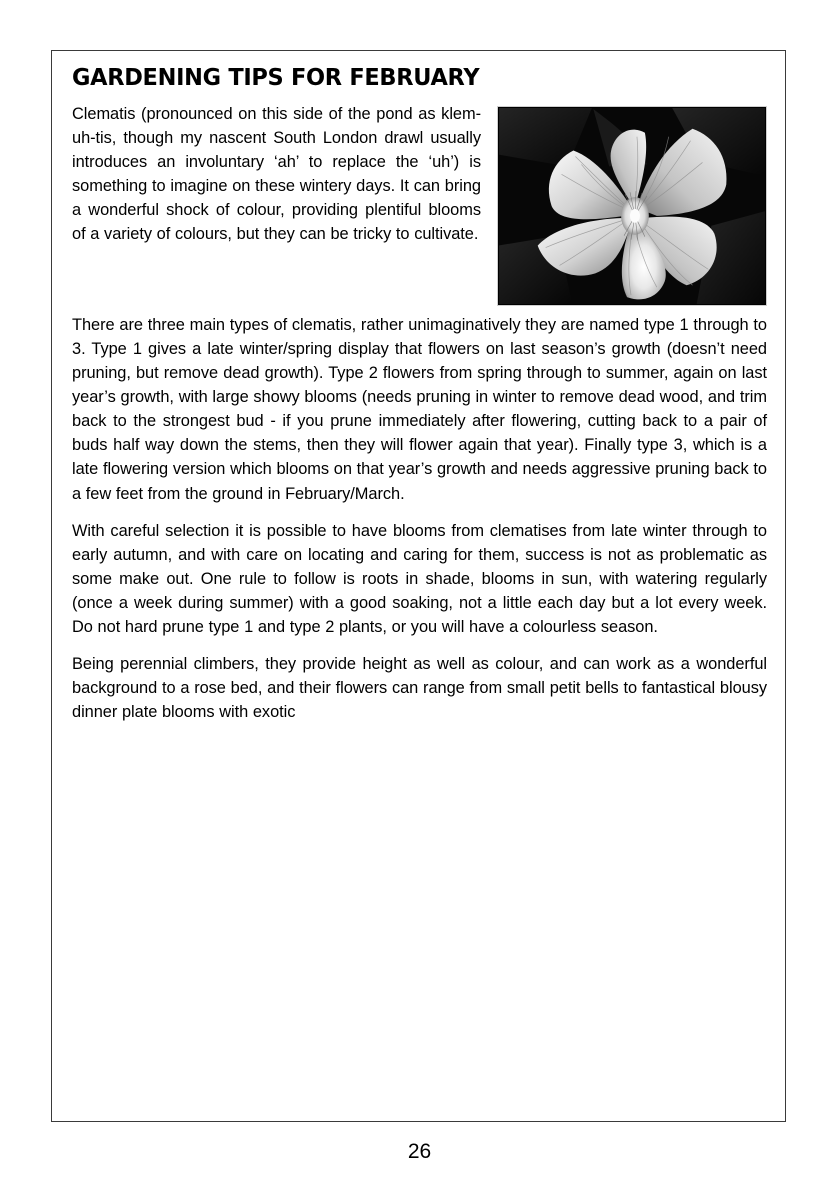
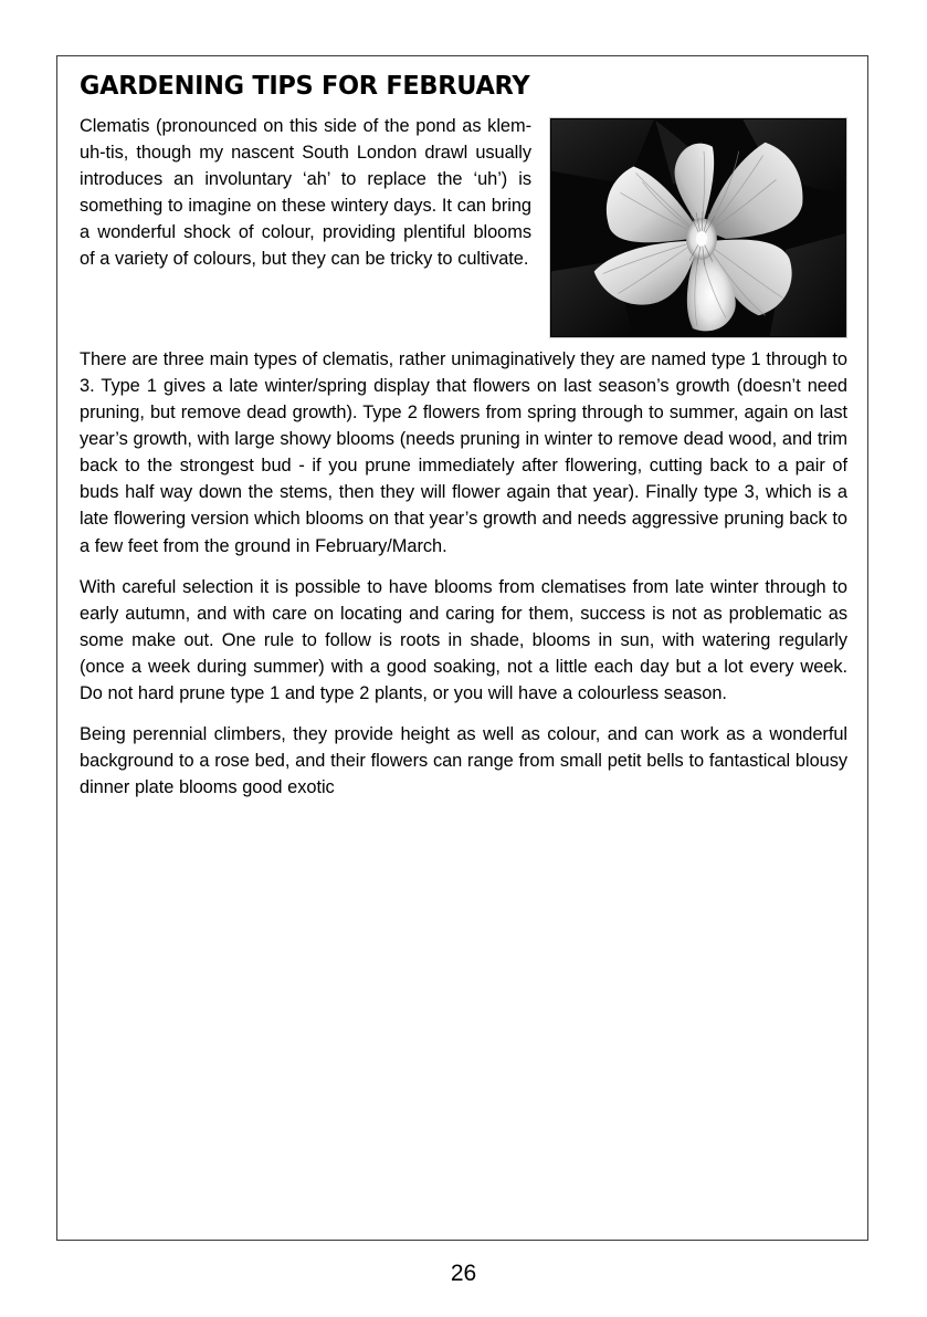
  GARDENING TIPS FOR FEBRUARY
  Clematis (pronounced on this side of the pond as klem-uh-tis, though my nascent South London drawl usually introduces an involuntary ‘ah’ to replace the ‘uh’) is something to imagine on these wintery days. It can bring a wonderful shock of colour, providing plentiful blooms of a variety of colours, but they can be tricky to cultivate.
  There are three main types of clematis, rather unimaginatively they are named type 1 through to 3. Type 1 gives a late winter/spring display that flowers on last season’s growth (doesn’t need pruning, but remove dead growth). Type 2 flowers from spring through to summer, again on last year’s growth, with large showy blooms (needs pruning in winter to remove dead wood, and trim back to the strongest bud - if you prune immediately after flowering, cutting back to a pair of buds half way down the stems, then they will flower again that year). Finally type 3, which is a late flowering version which blooms on that year’s growth and needs aggressive pruning back to a few feet from the ground in February/March.
  With careful selection it is possible to have blooms from clematises from late winter through to early autumn, and with care on locating and caring for them, success is not as problematic as some make out. One rule to follow is roots in shade, blooms in sun, with watering regularly (once a week during summer) with a good soaking, not a little each day but a lot every week. Do not hard prune type 1 and type 2 plants, or you will have a colourless season.
- Being perennial climbers, they provide height as well as colour, and can work as a wonderful background to a rose bed, and their flowers can range from small petit bells to fantastical blousy dinner plate blooms with exotic
+ Being perennial climbers, they provide height as well as colour, and can work as a wonderful background to a rose bed, and their flowers can range from small petit bells to fantastical blousy dinner plate blooms good exotic
  26
